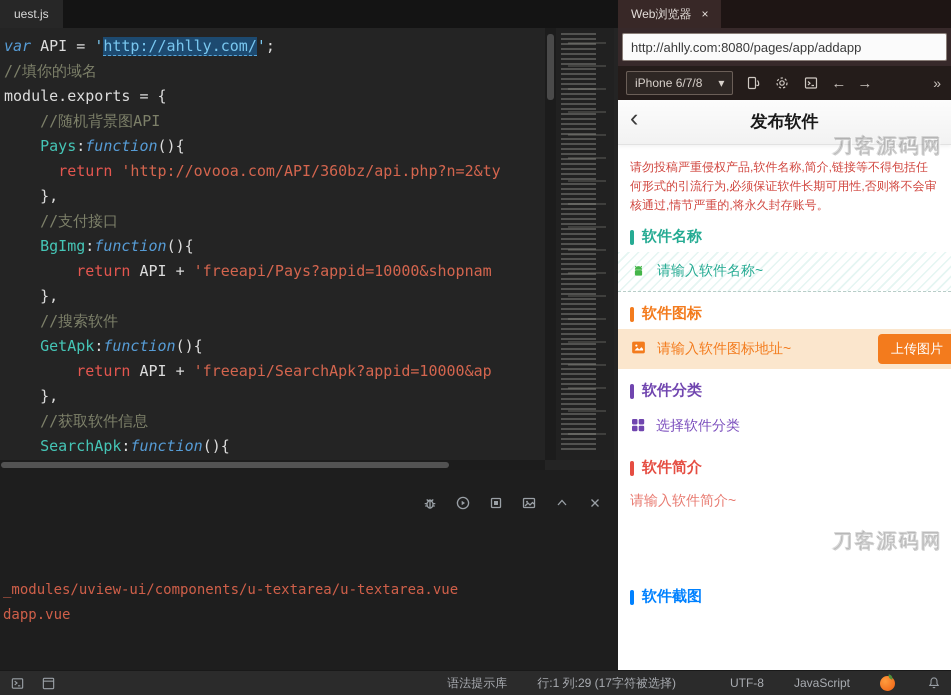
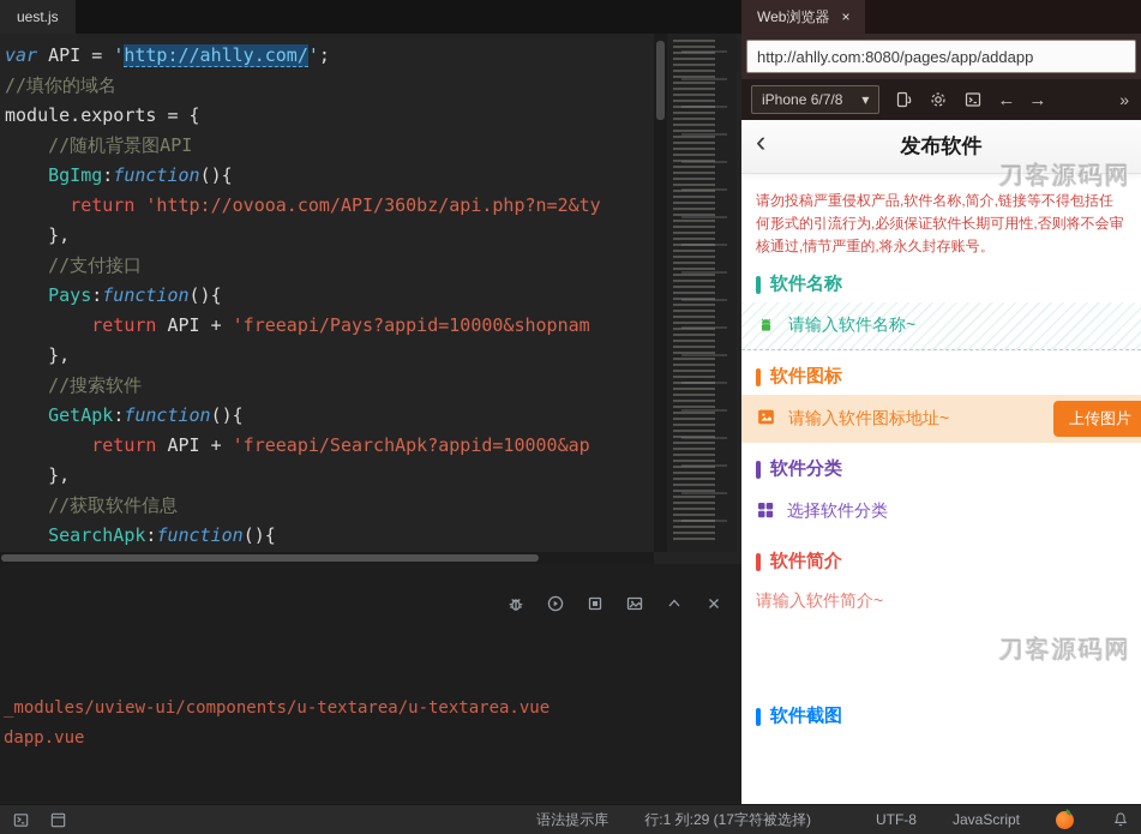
  uest.js
  var API = 'http://ahlly.com/';
  //填你的域名
  module.exports = {
  //随机背景图API
- Pays:function(){
+ BgImg:function(){
  return 'http://ovooa.com/API/360bz/api.php?n=2&ty
  },
  //支付接口
- BgImg:function(){
+ Pays:function(){
  return API + 'freeapi/Pays?appid=10000&shopnam
  },
  //搜索软件
  GetApk:function(){
  return API + 'freeapi/SearchApk?appid=10000&ap
  },
  //获取软件信息
  SearchApk:function(){
  _modules/uview-ui/components/u-textarea/u-textarea.vue
  dapp.vue
  Web浏览器
  ×
  http://ahlly.com:8080/pages/app/addapp
  iPhone 6/7/8
  ▾
  ←
  →
  »
  ‹
  发布软件
  刀客源码网
  刀客源码网
  请勿投稿严重侵权产品,软件名称,简介,链接等不得包括任何形式的引流行为,必须保证软件长期可用性,否则将不会审核通过,情节严重的,将永久封存账号。
  软件名称
  请输入软件名称~
  软件图标
  请输入软件图标地址~
  上传图片
  软件分类
  选择软件分类
  软件简介
  请输入软件简介~
  软件截图
  语法提示库
  行:1 列:29 (17字符被选择)
  UTF-8
  JavaScript
